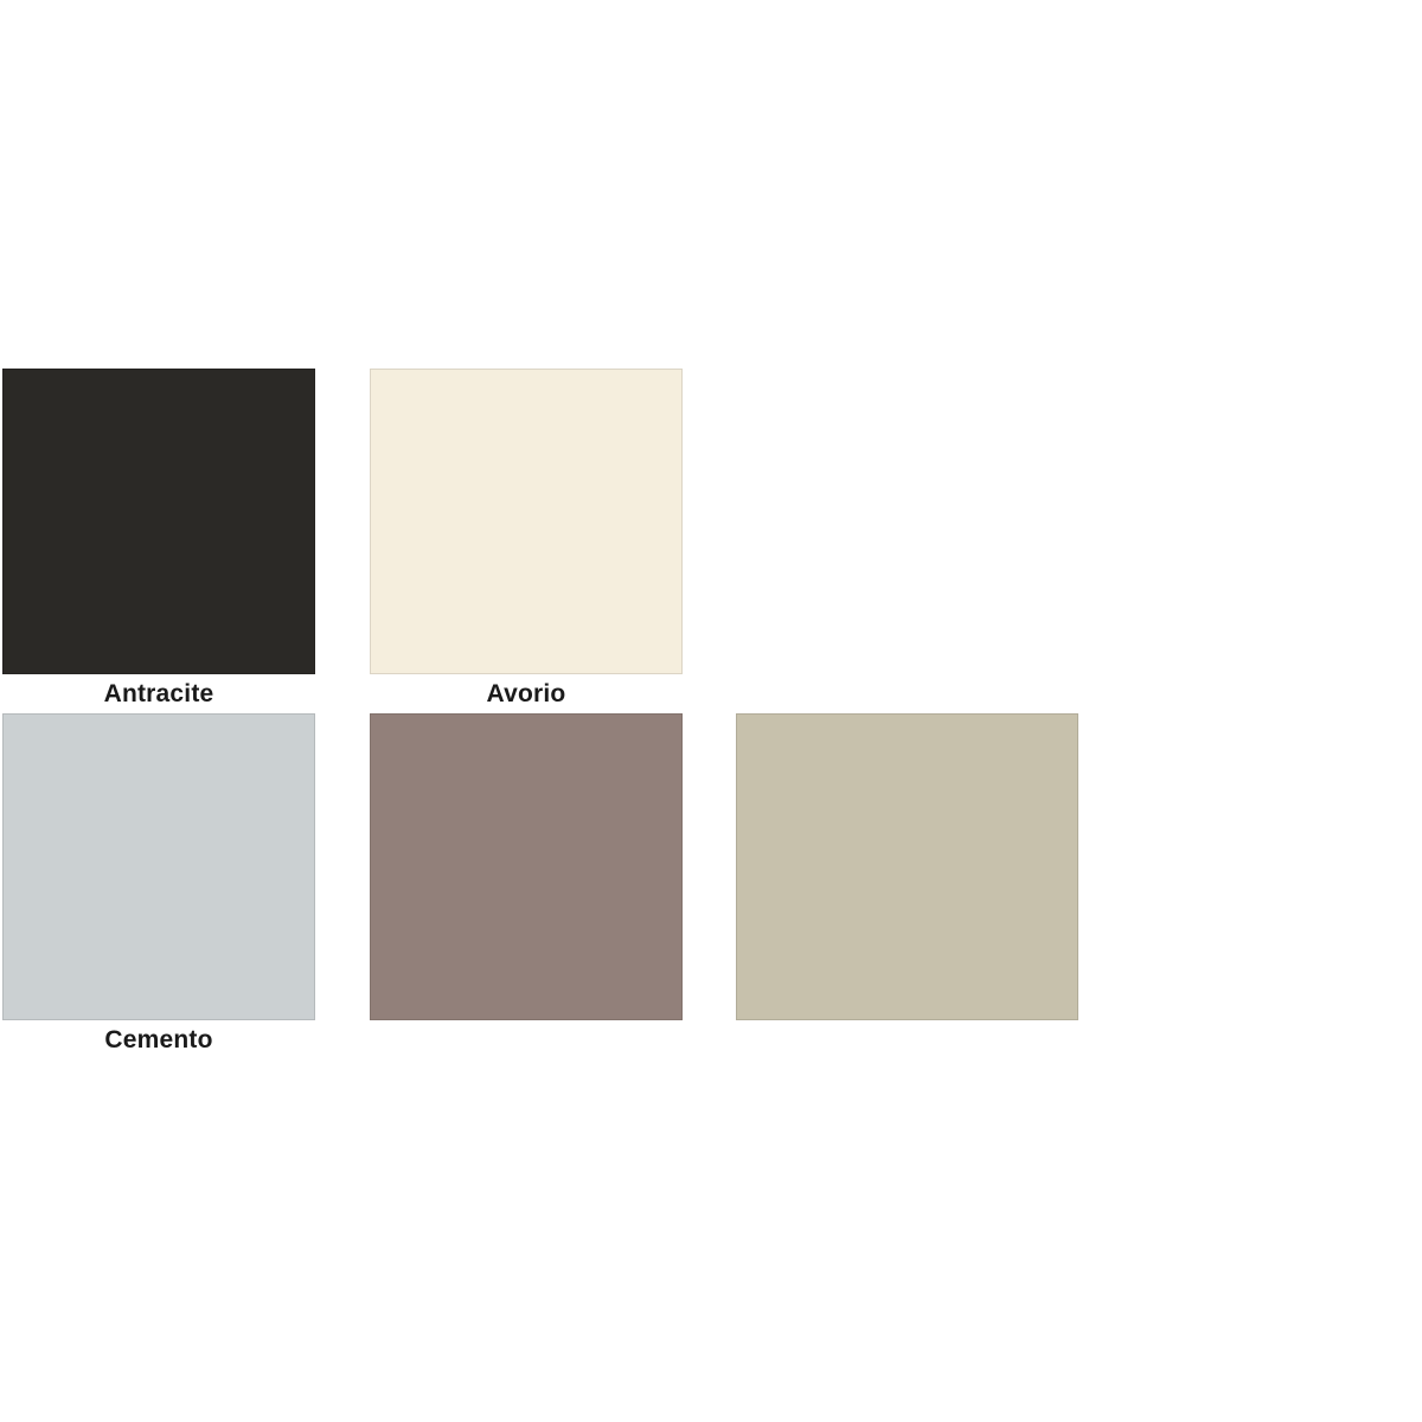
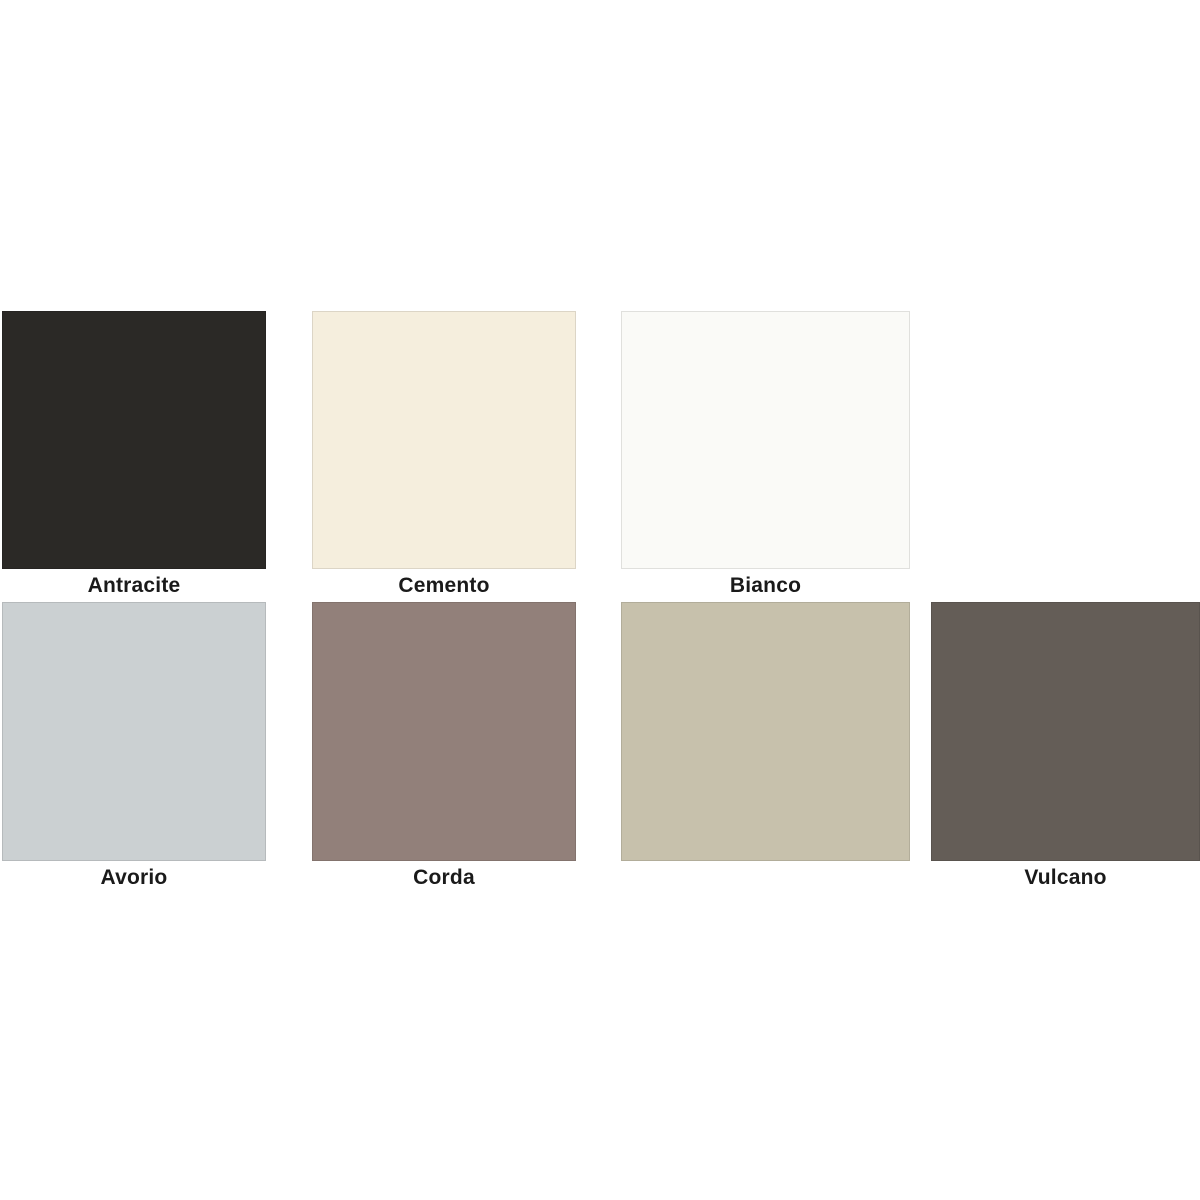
  Antracite
- Avorio
+ Cemento
+ Bianco
- Cemento
+ Avorio
+ Corda
+ Vulcano
